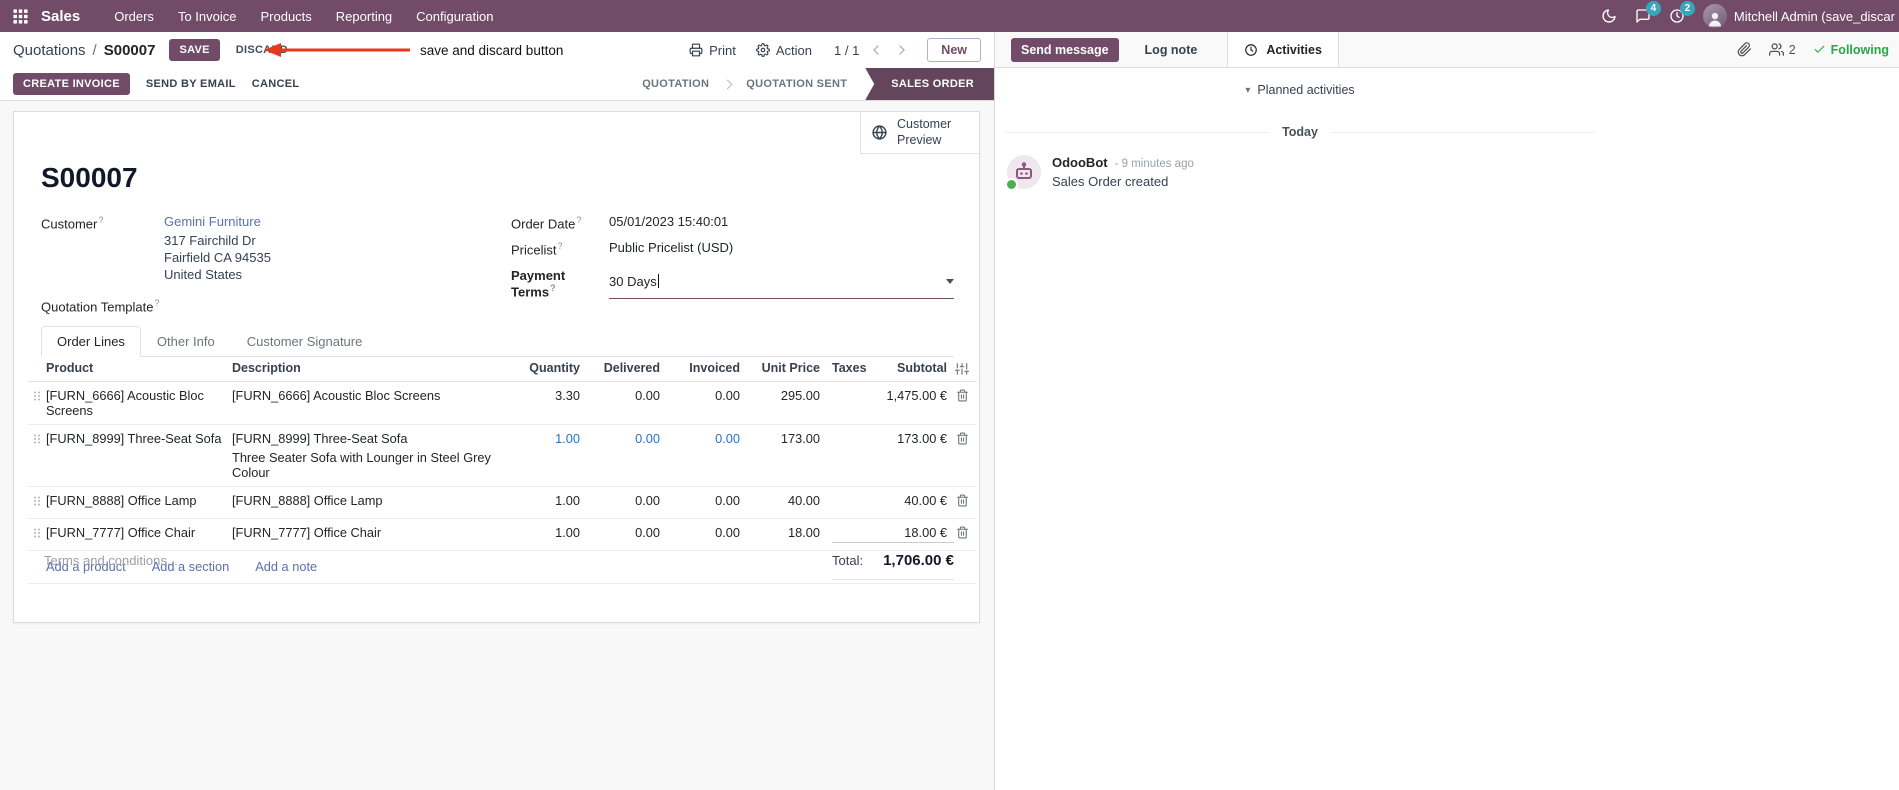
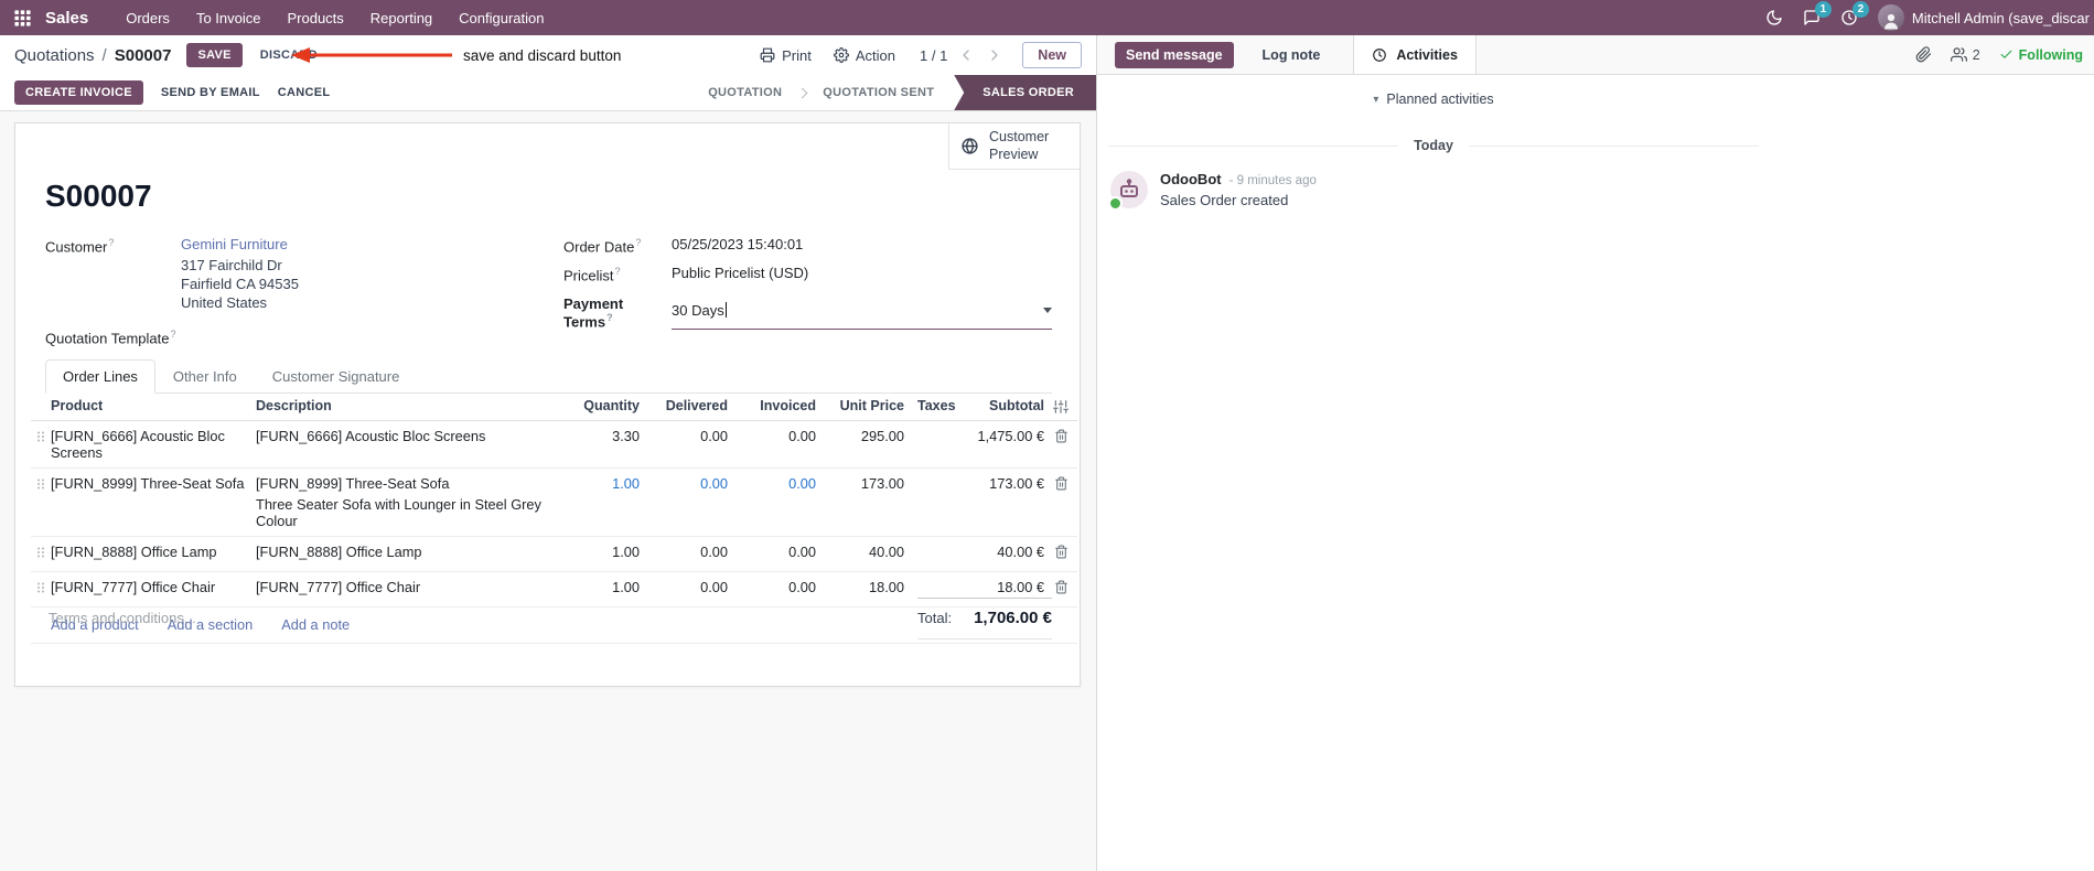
  Sales
  Orders
  To Invoice
  Products
  Reporting
  Configuration
- 4
+ 1
  2
  Mitchell Admin (save_discar
  Quotations
  /
  S00007
  SAVE
  save and discard button
  Print
  Action
  1 / 1
  New
  CREATE INVOICE
  SEND BY EMAIL
  CANCEL
  QUOTATION
  QUOTATION SENT
  SALES ORDER
  Customer Preview
  S00007
  Customer?
  Gemini Furniture
  317 Fairchild Dr
  Fairfield CA 94535
  United States
  Quotation Template?
  Order Date?
- 05/01/2023 15:40:01
+ 05/25/2023 15:40:01
  Pricelist?
  Public Pricelist (USD)
  Payment Terms?
  30 Days
  Order Lines
  Other Info
  Customer Signature
  Product
  Description
  Quantity
  Delivered
  Invoiced
  Unit Price
  Taxes
  Subtotal
  [FURN_6666] Acoustic Bloc Screens
  [FURN_6666] Acoustic Bloc Screens
  3.30
  0.00
  0.00
  295.00
  1,475.00 €
  [FURN_8999] Three-Seat Sofa
  [FURN_8999] Three-Seat Sofa
  Three Seater Sofa with Lounger in Steel Grey Colour
  1.00
  0.00
  0.00
  173.00
  173.00 €
  [FURN_8888] Office Lamp
  [FURN_8888] Office Lamp
  1.00
  0.00
  0.00
  40.00
  40.00 €
  [FURN_7777] Office Chair
  [FURN_7777] Office Chair
  1.00
  0.00
  0.00
  18.00
  18.00 €
  Add a product
  Add a section
  Add a note
  Terms and conditions...
  Total:
  1,706.00 €
  Send message
  Log note
  Activities
  2
  Following
  ▾
  Planned activities
  Today
  OdooBot
  - 9 minutes ago
  Sales Order created
